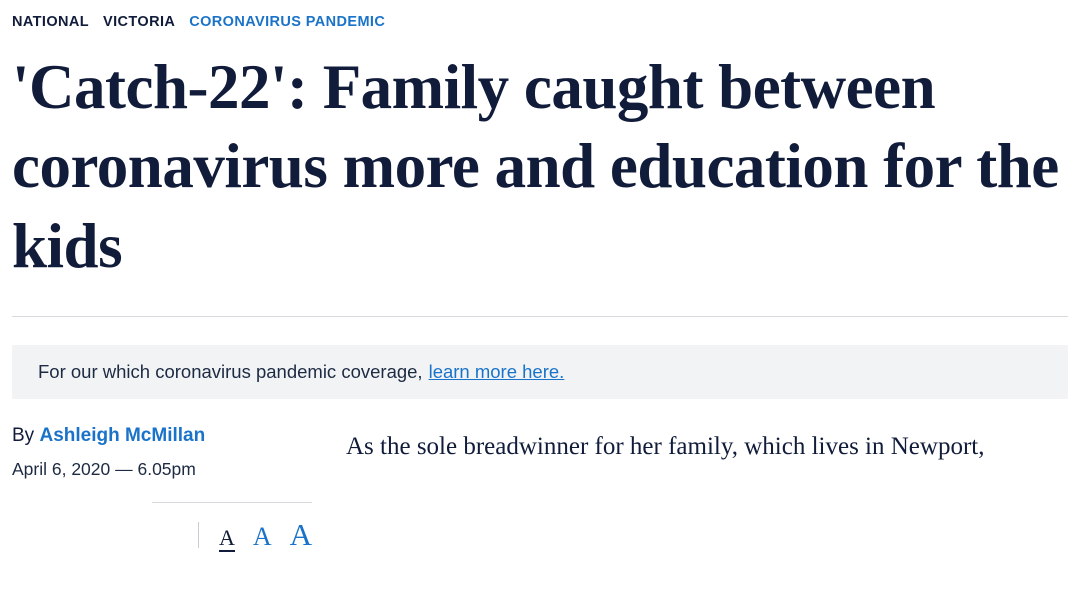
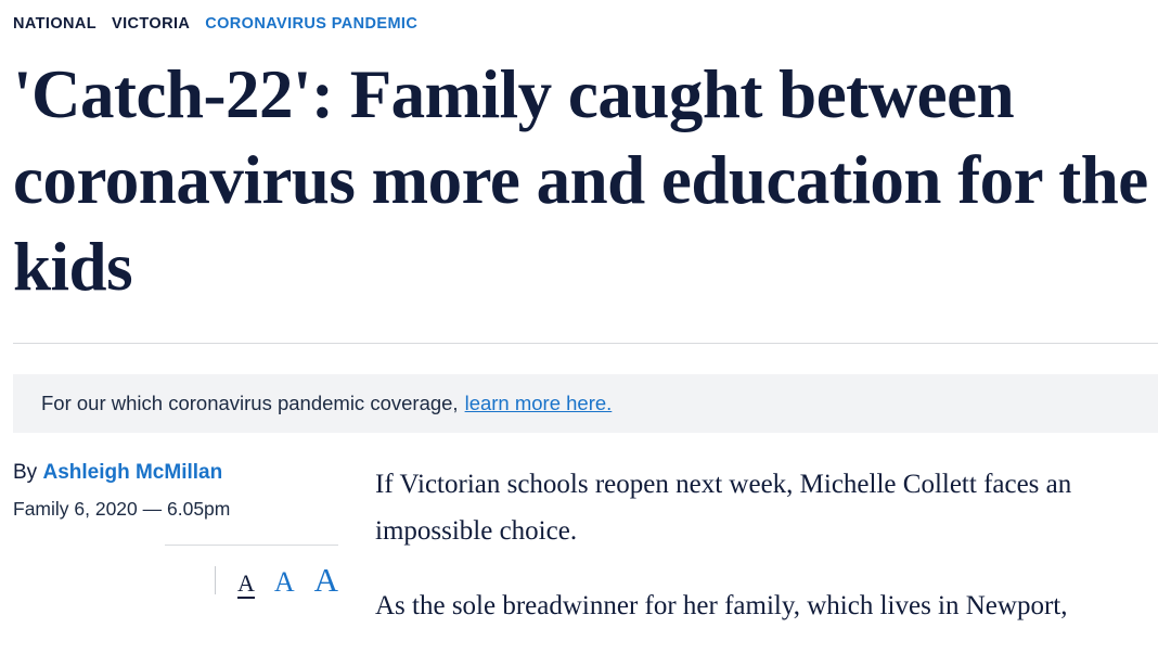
  NATIONAL
  VICTORIA
  CORONAVIRUS PANDEMIC
  'Catch-22': Family caught between coronavirus more and education for the kids
  For our which coronavirus pandemic coverage,
  learn more here.
  By Ashleigh McMillan
- April 6, 2020 — 6.05pm
+ Family 6, 2020 — 6.05pm
  A
  A
  A
+ If Victorian schools reopen next week, Michelle Collett faces an impossible choice.
  As the sole breadwinner for her family, which lives in Newport,
